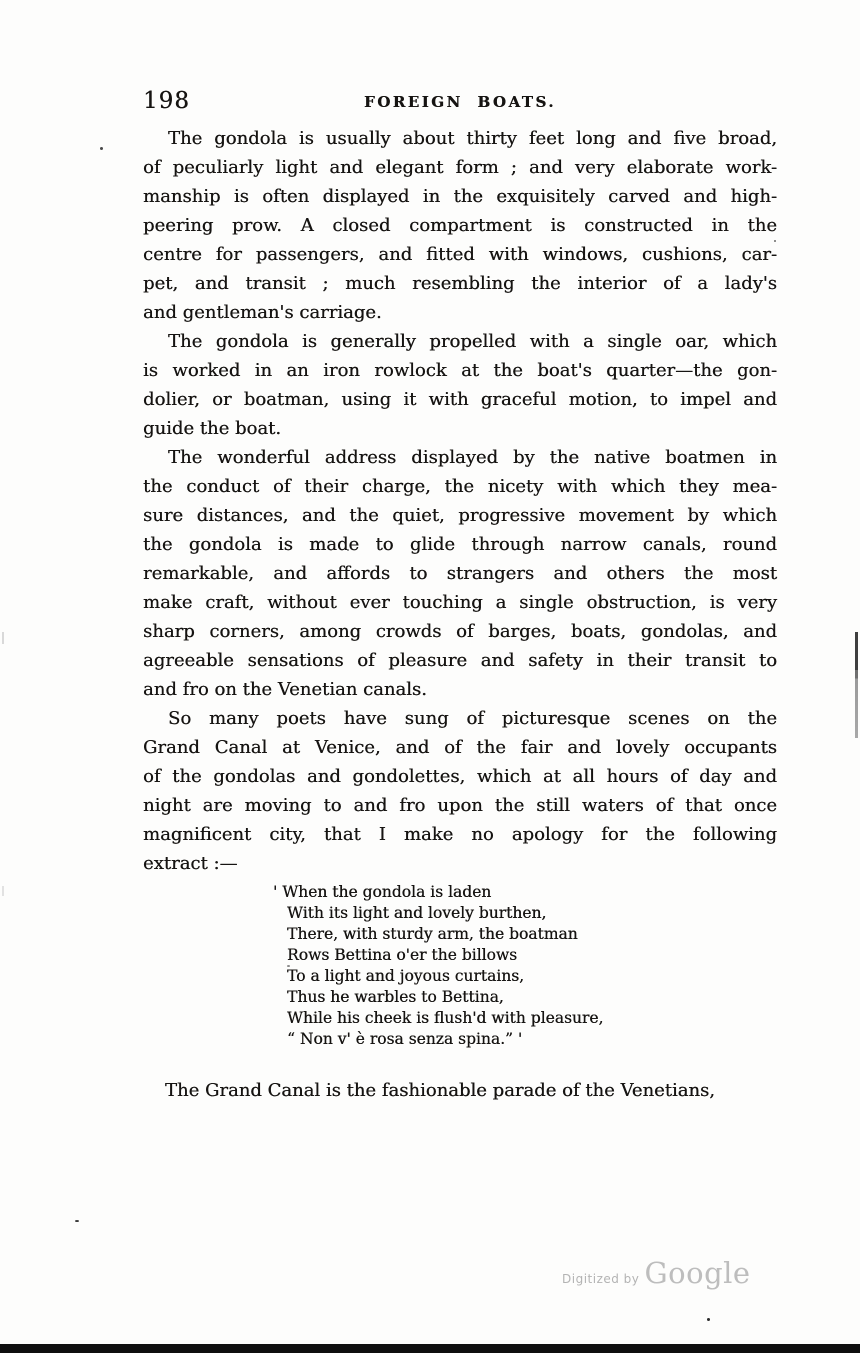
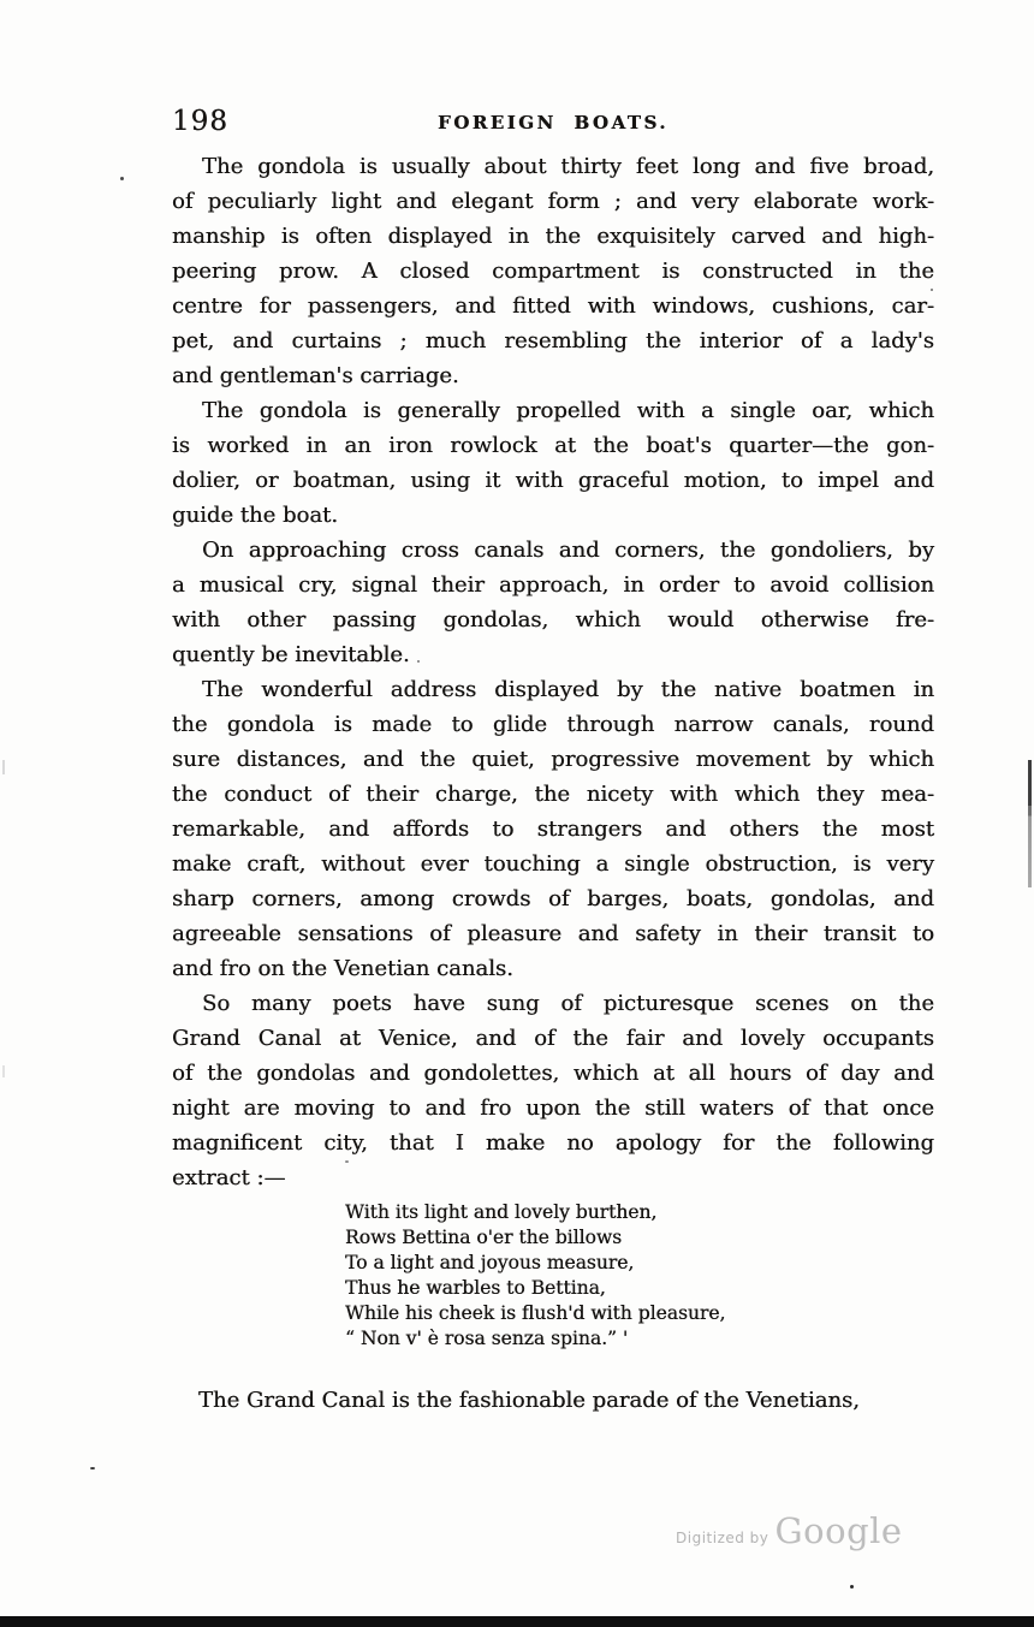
  198
  FOREIGN BOATS.
  The gondola is usually about thirty feet long and five broad,
  of peculiarly light and elegant form ; and very elaborate work-
  manship is often displayed in the exquisitely carved and high-
  peering prow. A closed compartment is constructed in the
  centre for passengers, and fitted with windows, cushions, car-
- pet, and transit ; much resembling the interior of a lady's
+ pet, and curtains ; much resembling the interior of a lady's
  and gentleman's carriage.
  The gondola is generally propelled with a single oar, which
  is worked in an iron rowlock at the boat's quarter—the gon-
  dolier, or boatman, using it with graceful motion, to impel and
  guide the boat.
+ On approaching cross canals and corners, the gondoliers, by
+ a musical cry, signal their approach, in order to avoid collision
+ with other passing gondolas, which would otherwise fre-
+ quently be inevitable.
  The wonderful address displayed by the native boatmen in
- the conduct of their charge, the nicety with which they mea-
+ the gondola is made to glide through narrow canals, round
  sure distances, and the quiet, progressive movement by which
- the gondola is made to glide through narrow canals, round
+ the conduct of their charge, the nicety with which they mea-
  remarkable, and affords to strangers and others the most
  make craft, without ever touching a single obstruction, is very
  sharp corners, among crowds of barges, boats, gondolas, and
  agreeable sensations of pleasure and safety in their transit to
  and fro on the Venetian canals.
  So many poets have sung of picturesque scenes on the
  Grand Canal at Venice, and of the fair and lovely occupants
  of the gondolas and gondolettes, which at all hours of day and
  night are moving to and fro upon the still waters of that once
  magnificent city, that I make no apology for the following
  extract :—
- ' When the gondola is laden
  With its light and lovely burthen,
- There, with sturdy arm, the boatman
  Rows Bettina o'er the billows
- To a light and joyous curtains,
+ To a light and joyous measure,
  Thus he warbles to Bettina,
  While his cheek is flush'd with pleasure,
  “ Non v' è rosa senza spina.” '
  The Grand Canal is the fashionable parade of the Venetians,
  Digitized by Google
